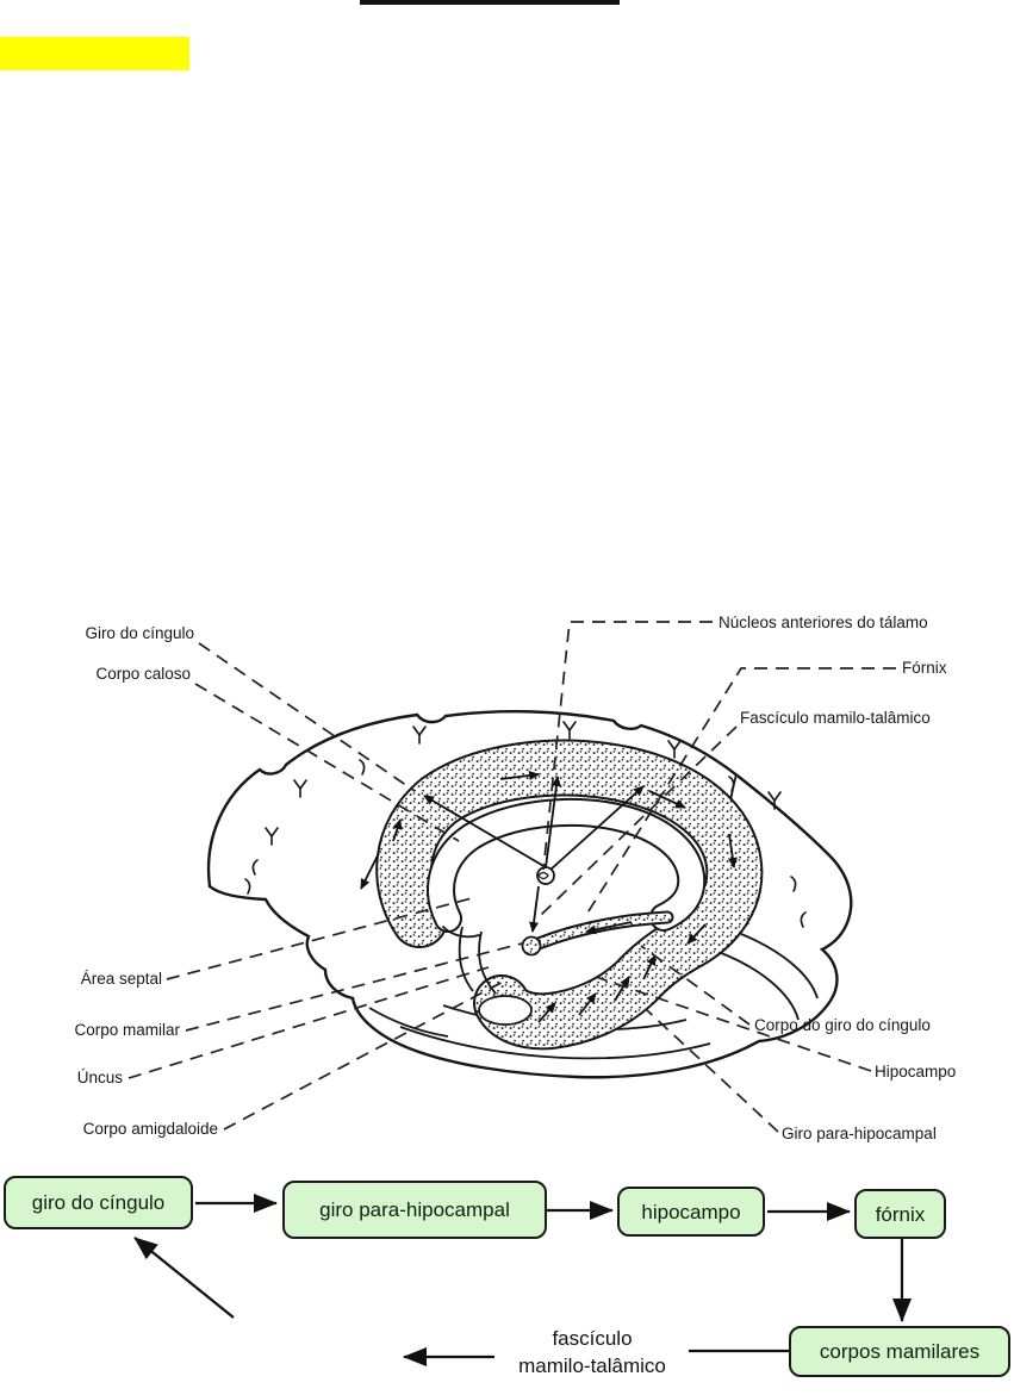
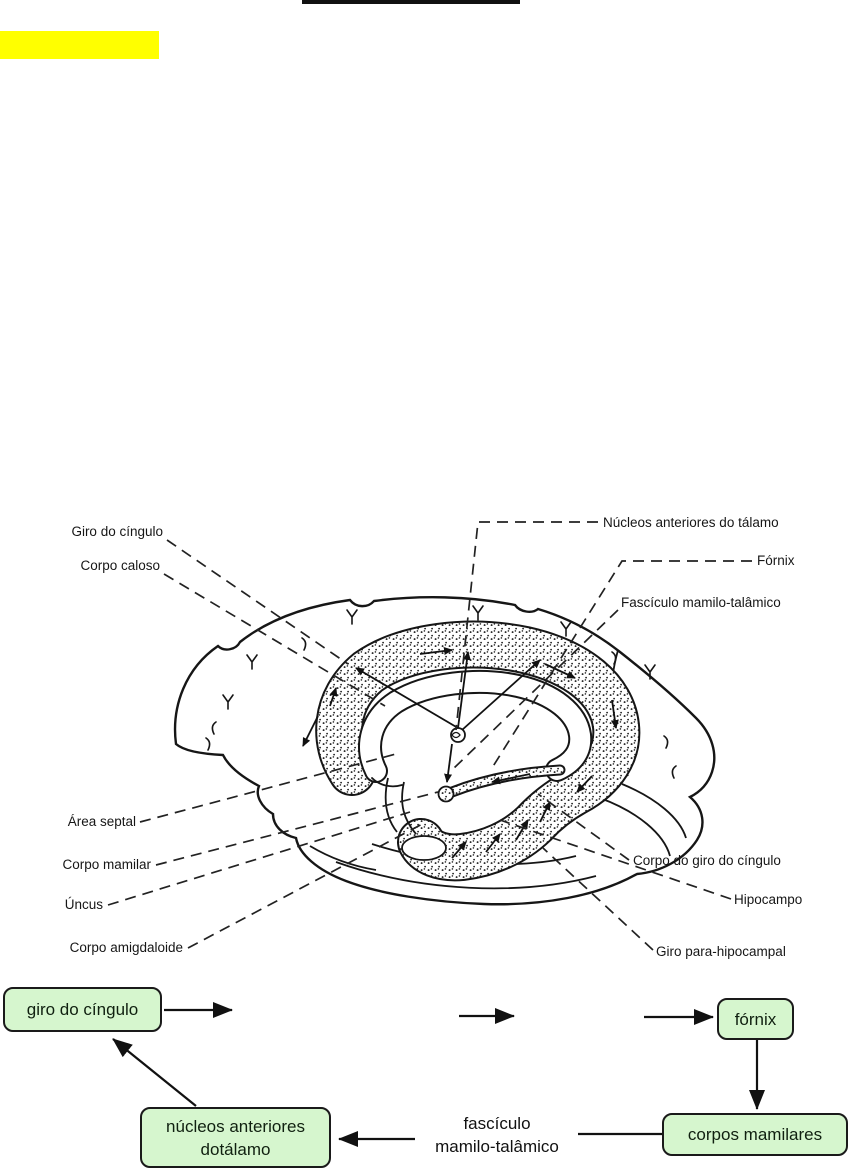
  Giro do cíngulo
  Corpo caloso
  Núcleos anteriores do tálamo
  Fórnix
  Fascículo mamilo-talâmico
  Área septal
  Corpo mamilar
  Úncus
  Corpo amigdaloide
  Corpo do giro do cíngulo
  Hipocampo
  Giro para-hipocampal
  giro do cíngulo
- giro para-hipocampal
- hipocampo
  fórnix
  corpos mamilares
+ núcleos anteriores
+ dotálamo
  fascículo
  mamilo-talâmico
